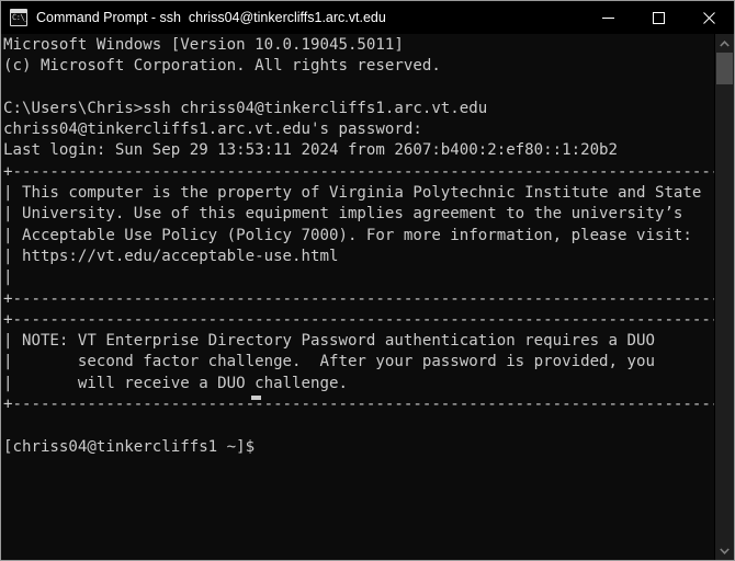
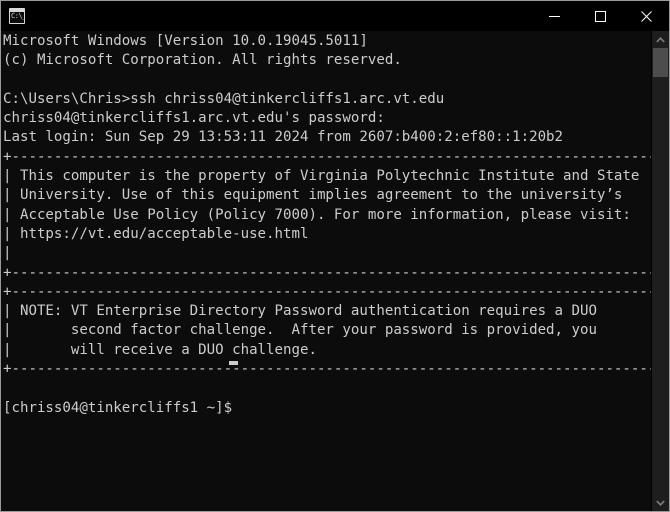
  C:\
- Command Prompt - ssh chriss04@tinkercliffs1.arc.vt.edu
  Microsoft Windows [Version 10.0.19045.5011]
  (c) Microsoft Corporation. All rights reserved.
  C:\Users\Chris>ssh chriss04@tinkercliffs1.arc.vt.edu
  chriss04@tinkercliffs1.arc.vt.edu's password:
  Last login: Sun Sep 29 13:53:11 2024 from 2607:b400:2:ef80::1:20b2
  +---------------------------------------------------------------------------
  | This computer is the property of Virginia Polytechnic Institute and State
  | University. Use of this equipment implies agreement to the university’s
  | Acceptable Use Policy (Policy 7000). For more information, please visit:
  | https://vt.edu/acceptable-use.html
  +---------------------------------------------------------------------------
  +---------------------------------------------------------------------------
  | NOTE: VT Enterprise Directory Password authentication requires a DUO
  | second factor challenge. After your password is provided, you
  | will receive a DUO challenge.
  +---------------------------------------------------------------------------
  [chriss04@tinkercliffs1 ~]$
